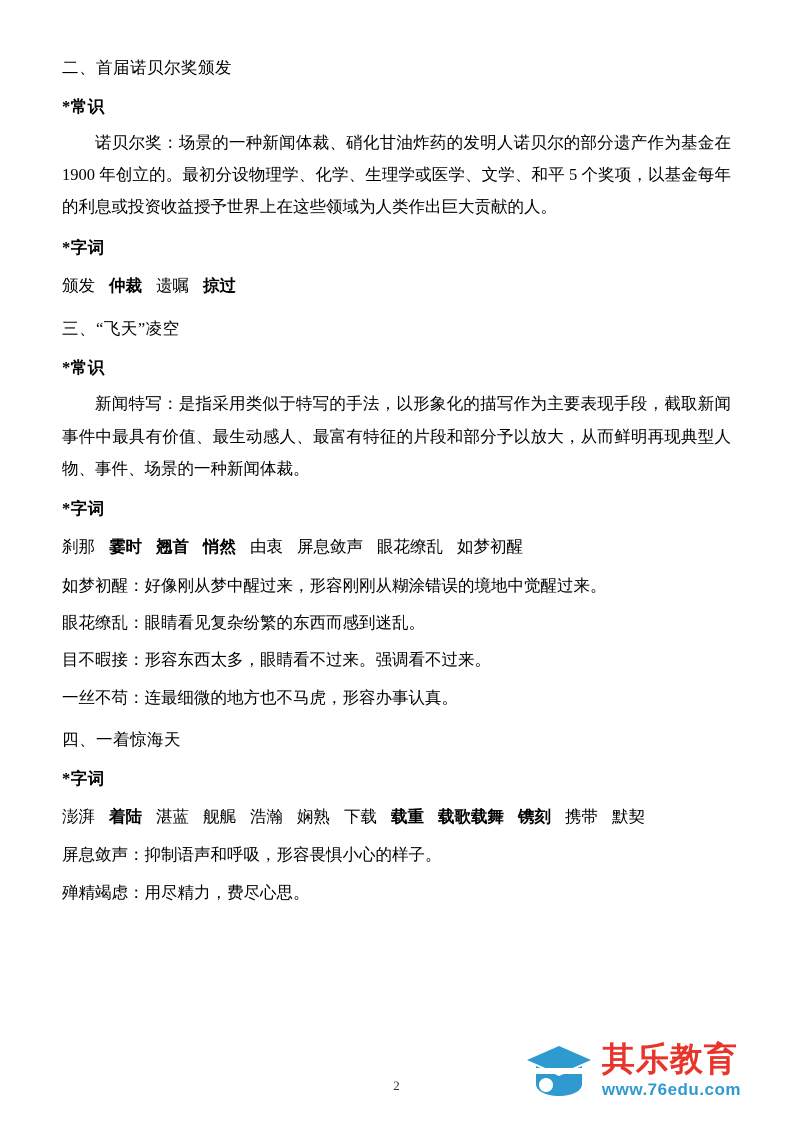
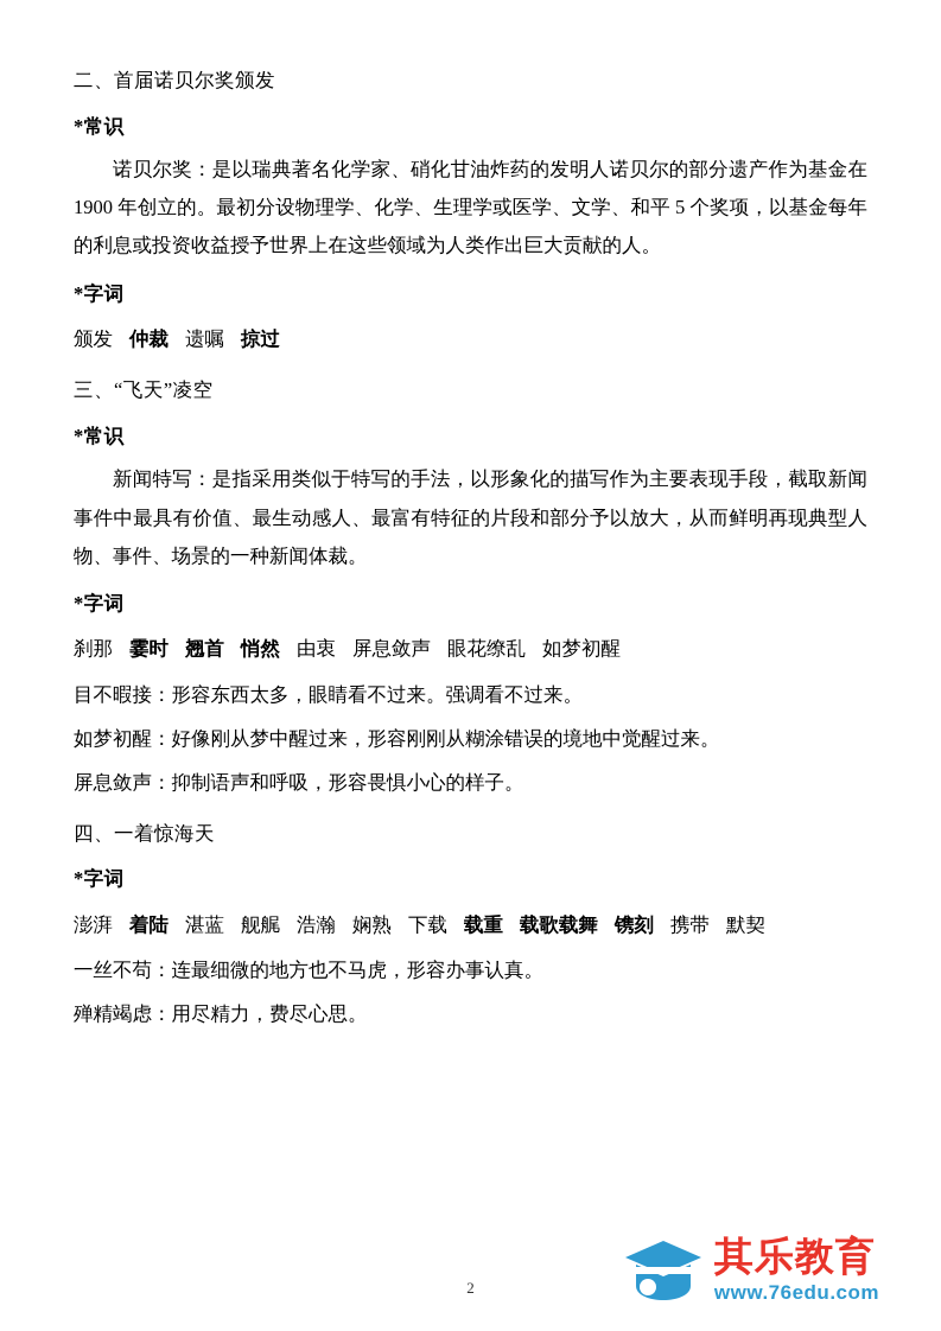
  二、首届诺贝尔奖颁发
  *常识
- 诺贝尔奖：场景的一种新闻体裁、硝化甘油炸药的发明人诺贝尔的部分遗产作为基金在 1900 年创立的。最初分设物理学、化学、生理学或医学、文学、和平 5 个奖项，以基金每年的利息或投资收益授予世界上在这些领域为人类作出巨大贡献的人。
+ 诺贝尔奖：是以瑞典著名化学家、硝化甘油炸药的发明人诺贝尔的部分遗产作为基金在 1900 年创立的。最初分设物理学、化学、生理学或医学、文学、和平 5 个奖项，以基金每年的利息或投资收益授予世界上在这些领域为人类作出巨大贡献的人。
  *字词
  颁发 仲裁 遗嘱 掠过
  三、“飞天”凌空
  *常识
  新闻特写：是指采用类似于特写的手法，以形象化的描写作为主要表现手段，截取新闻事件中最具有价值、最生动感人、最富有特征的片段和部分予以放大，从而鲜明再现典型人物、事件、场景的一种新闻体裁。
  *字词
  刹那 霎时 翘首 悄然 由衷 屏息敛声 眼花缭乱 如梦初醒
- 如梦初醒：好像刚从梦中醒过来，形容刚刚从糊涂错误的境地中觉醒过来。
+ 目不暇接：形容东西太多，眼睛看不过来。强调看不过来。
- 眼花缭乱：眼睛看见复杂纷繁的东西而感到迷乱。
- 目不暇接：形容东西太多，眼睛看不过来。强调看不过来。
+ 如梦初醒：好像刚从梦中醒过来，形容刚刚从糊涂错误的境地中觉醒过来。
- 一丝不苟：连最细微的地方也不马虎，形容办事认真。
+ 屏息敛声：抑制语声和呼吸，形容畏惧小心的样子。
  四、一着惊海天
  *字词
  澎湃 着陆 湛蓝 舰艉 浩瀚 娴熟 下载 载重 载歌载舞 镌刻 携带 默契
- 屏息敛声：抑制语声和呼吸，形容畏惧小心的样子。
+ 一丝不苟：连最细微的地方也不马虎，形容办事认真。
  殚精竭虑：用尽精力，费尽心思。
  2
  其乐教育
  www.76edu.com
